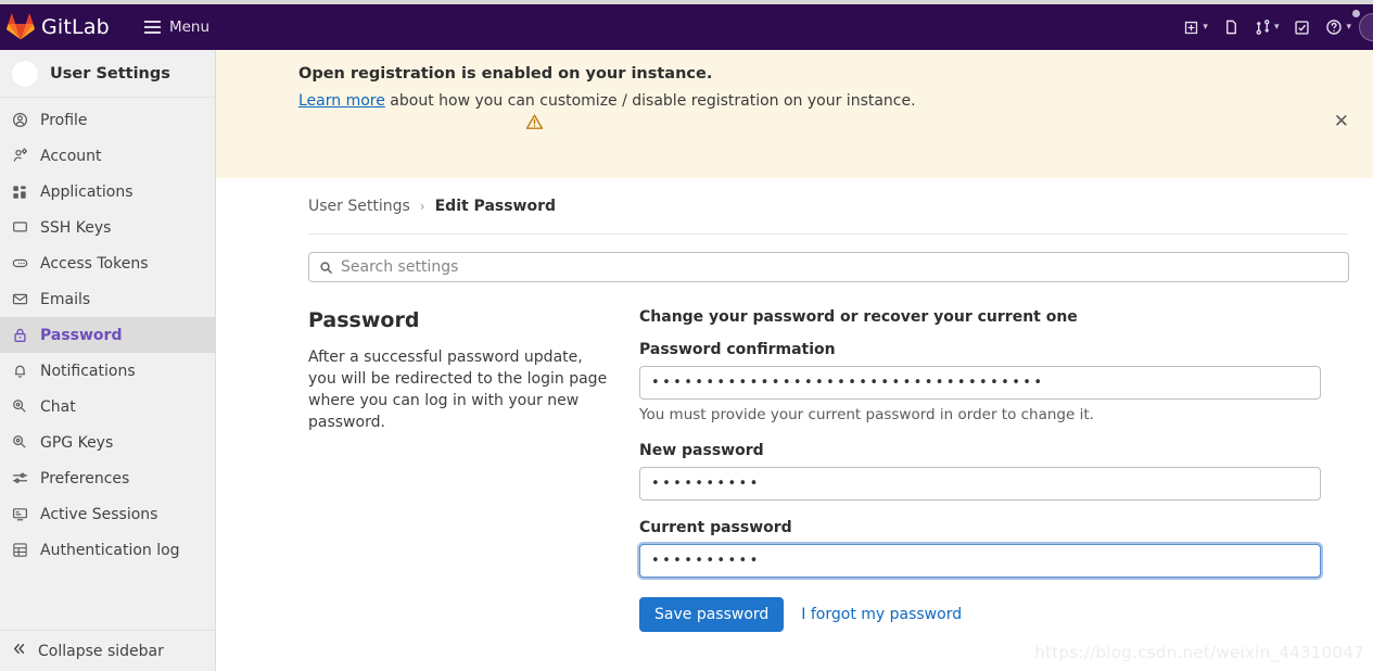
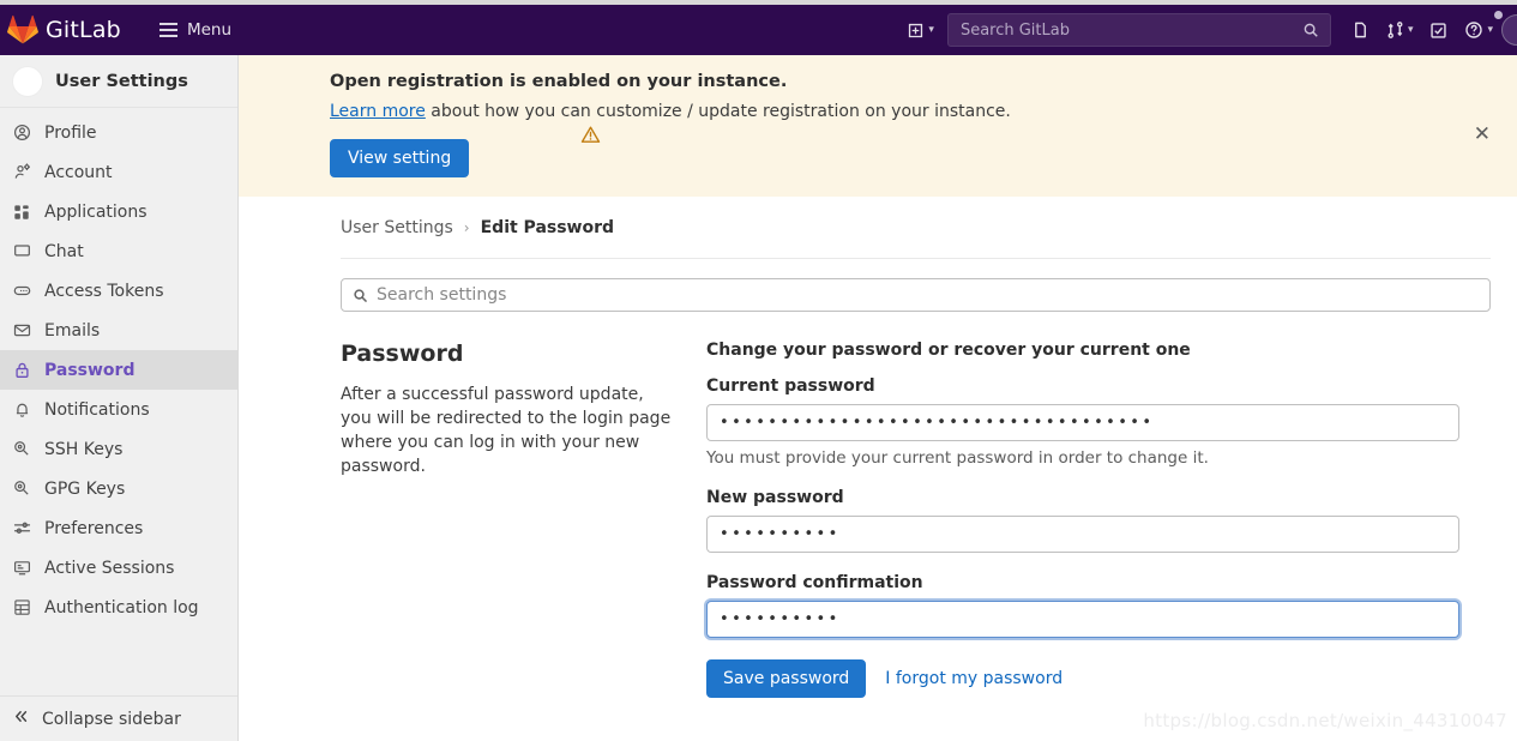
  GitLab
  Menu
  ▾
+ Search GitLab
  ▾
  ▾
  User Settings
  Profile
  Account
  Applications
- SSH Keys
+ Chat
  Access Tokens
  Emails
  Password
  Notifications
- Chat
+ SSH Keys
  GPG Keys
  Preferences
  Active Sessions
  Authentication log
  Collapse sidebar
  Open registration is enabled on your instance.
- Learn more about how you can customize / disable registration on your instance.
+ Learn more about how you can customize / update registration on your instance.
+ View setting
  ✕
  User Settings
  ›
  Edit Password
  Search settings
  Password
  After a successful password update, you will be redirected to the login page where you can log in with your new password.
  Change your password or recover your current one
- Password confirmation
+ Current password
  ••••••••••••••••••••••••••••••••••••
  You must provide your current password in order to change it.
  New password
  ••••••••••
- Current password
+ Password confirmation
  ••••••••••
  Save password
  I forgot my password
